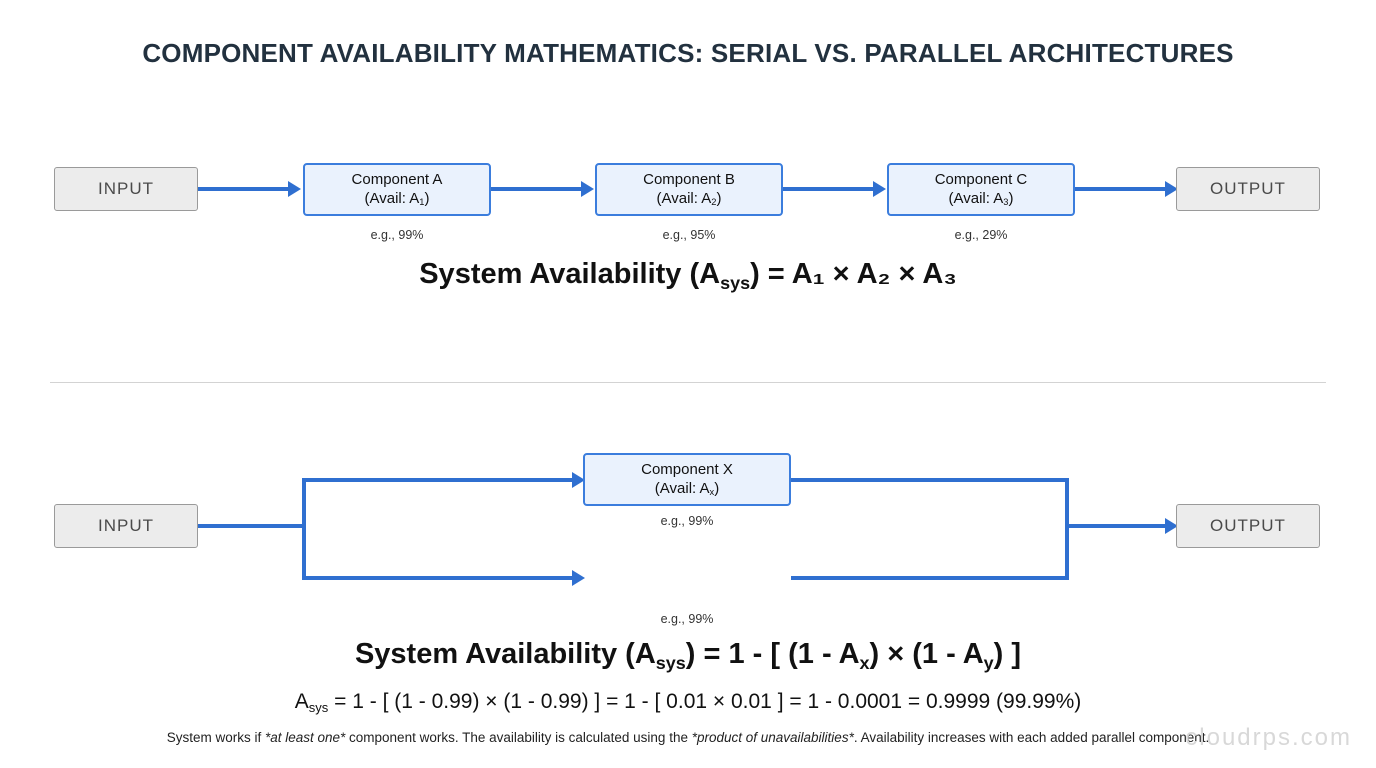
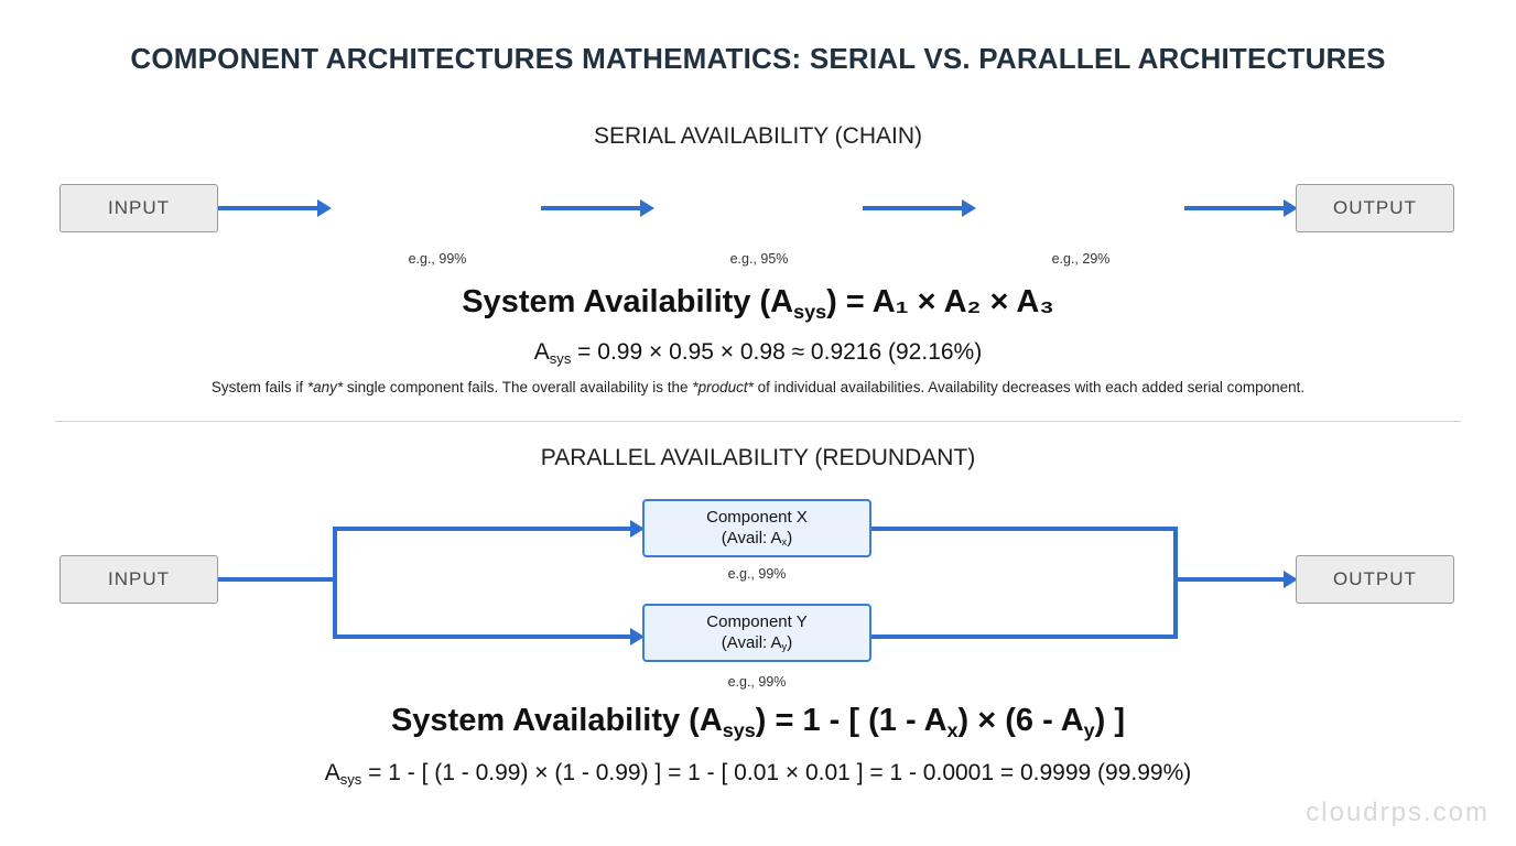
- COMPONENT AVAILABILITY MATHEMATICS: SERIAL VS. PARALLEL ARCHITECTURES
+ COMPONENT ARCHITECTURES MATHEMATICS: SERIAL VS. PARALLEL ARCHITECTURES
+ SERIAL AVAILABILITY (CHAIN)
  INPUT
- Component A
- (Avail: A1)
  e.g., 99%
- Component B
- (Avail: A2)
  e.g., 95%
- Component C
- (Avail: A3)
  e.g., 29%
  OUTPUT
  System Availability (Asys) = A₁ × A₂ × A₃
+ Asys = 0.99 × 0.95 × 0.98 ≈ 0.9216 (92.16%)
+ System fails if *any* single component fails. The overall availability is the *product* of individual availabilities. Availability decreases with each added serial component.
+ PARALLEL AVAILABILITY (REDUNDANT)
  INPUT
  Component X
  (Avail: Ax)
  e.g., 99%
+ Component Y
+ (Avail: Ay)
  e.g., 99%
  OUTPUT
- System Availability (Asys) = 1 - [ (1 - Ax) × (1 - Ay) ]
+ System Availability (Asys) = 1 - [ (1 - Ax) × (6 - Ay) ]
  Asys = 1 - [ (1 - 0.99) × (1 - 0.99) ] = 1 - [ 0.01 × 0.01 ] = 1 - 0.0001 = 0.9999 (99.99%)
- System works if *at least one* component works. The availability is calculated using the *product of unavailabilities*. Availability increases with each added parallel component.
  cloudrps.com
